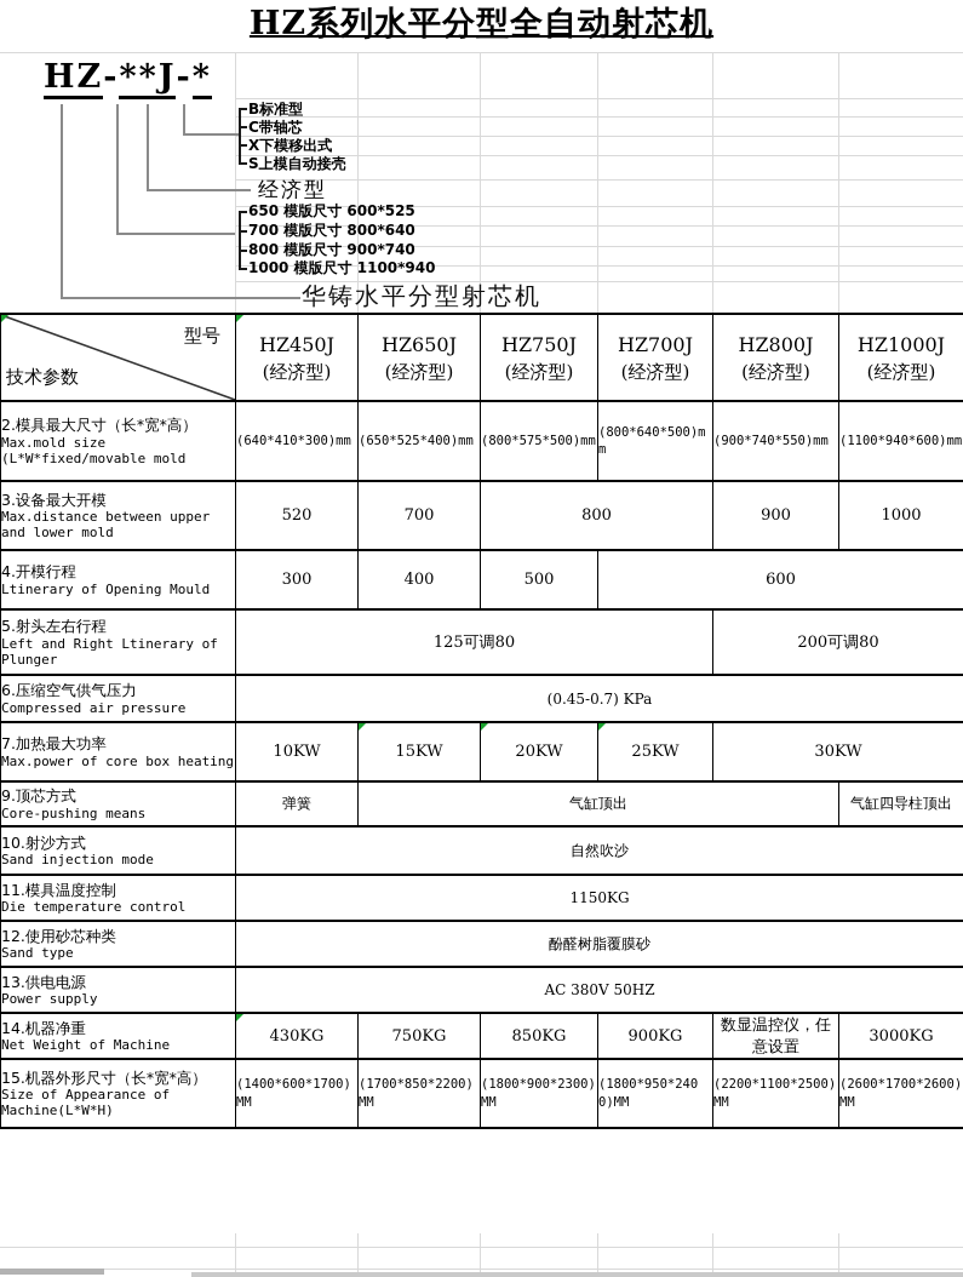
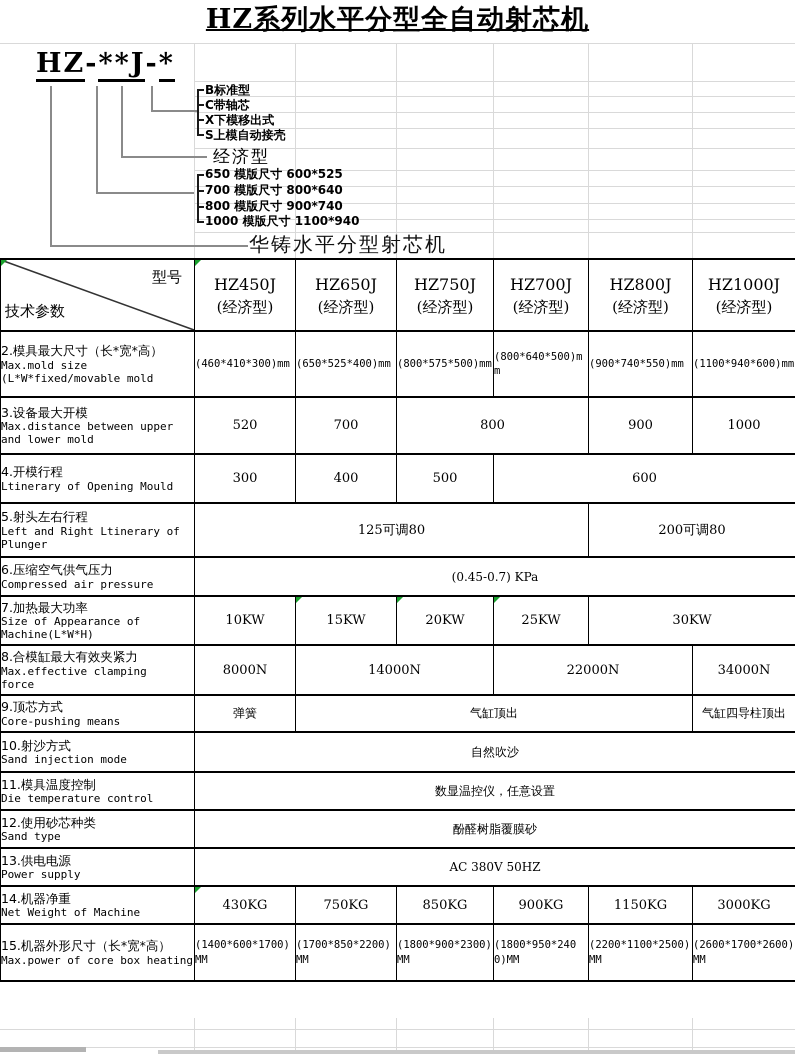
  HZ系列水平分型全自动射芯机
  HZ-**J-*
  B标准型
  C带轴芯
  X下模移出式
  S上模自动接壳
  经济型
  650 模版尺寸 600*525
  700 模版尺寸 800*640
  800 模版尺寸 900*740
  1000 模版尺寸 1100*940
  华铸水平分型射芯机
  型号 技术参数	HZ450J(经济型)	HZ650J(经济型)	HZ750J(经济型)	HZ700J(经济型)	HZ800J(经济型)	HZ1000J(经济型)
- 2.模具最大尺寸（长*宽*高）Max.mold size (L*W*fixed/movable mold	(640*410*300)mm	(650*525*400)mm	(800*575*500)mm	(800*640*500)mm	(900*740*550)mm	(1100*940*600)mm
+ 2.模具最大尺寸（长*宽*高）Max.mold size (L*W*fixed/movable mold	(460*410*300)mm	(650*525*400)mm	(800*575*500)mm	(800*640*500)mm	(900*740*550)mm	(1100*940*600)mm
  3.设备最大开模Max.distance between upper and lower mold	520	700	800	900	1000
  4.开模行程Ltinerary of Opening Mould	300	400	500	600
  5.射头左右行程Left and Right Ltinerary of Plunger	125可调80	200可调80
  6.压缩空气供气压力Compressed air pressure	(0.45-0.7) KPa
- 7.加热最大功率Max.power of core box heating	10KW	15KW	20KW	25KW	30KW
+ 7.加热最大功率Size of Appearance of Machine(L*W*H)	10KW	15KW	20KW	25KW	30KW
+ 8.合模缸最大有效夹紧力Max.effective clamping force	8000N	14000N	22000N	34000N
  9.顶芯方式Core-pushing means	弹簧	气缸顶出	气缸四导柱顶出
  10.射沙方式Sand injection mode	自然吹沙
- 11.模具温度控制Die temperature control	1150KG
+ 11.模具温度控制Die temperature control	数显温控仪，任意设置
  12.使用砂芯种类Sand type	酚醛树脂覆膜砂
  13.供电电源Power supply	AC 380V 50HZ
- 14.机器净重Net Weight of Machine	430KG	750KG	850KG	900KG	数显温控仪，任意设置	3000KG
+ 14.机器净重Net Weight of Machine	430KG	750KG	850KG	900KG	1150KG	3000KG
- 15.机器外形尺寸（长*宽*高）Size of Appearance of Machine(L*W*H)	(1400*600*1700)MM	(1700*850*2200)MM	(1800*900*2300)MM	(1800*950*2400)MM	(2200*1100*2500)MM	(2600*1700*2600)MM
+ 15.机器外形尺寸（长*宽*高）Max.power of core box heating	(1400*600*1700)MM	(1700*850*2200)MM	(1800*900*2300)MM	(1800*950*2400)MM	(2200*1100*2500)MM	(2600*1700*2600)MM
